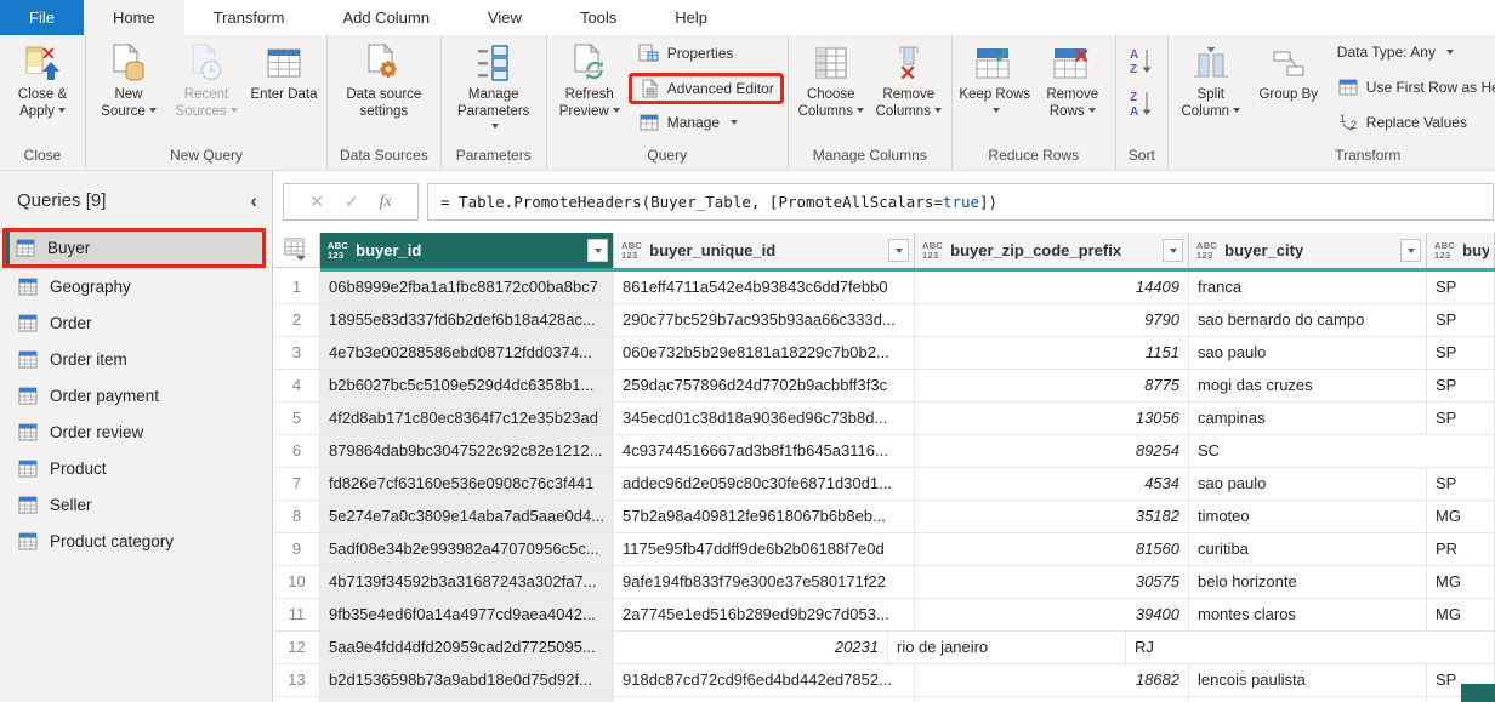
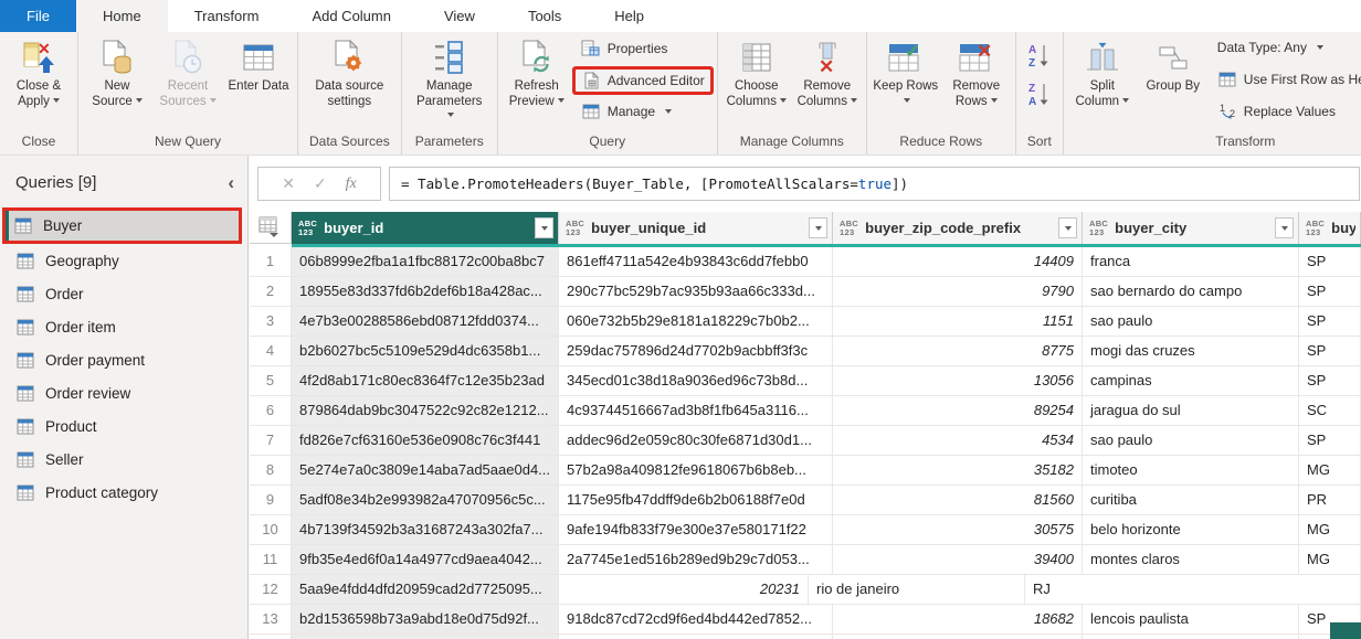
  File
  Home
  Transform
  Add Column
  View
  Tools
  Help
  ✕
  Close & Apply
  Close
  New Source
  Recent Sources
  Enter Data
  New Query
  Data source settings
  Data Sources
  Manage Parameters
  Parameters
  Refresh Preview
  Properties
  Advanced Editor
  Manage
  Query
  Choose Columns
  ✕
  Remove Columns
  Manage Columns
  ✓
  Keep Rows
  ✕
  Remove Rows
  Reduce Rows
  A
  Z
  Z
  A
  Sort
  Split Column
  Group By
  Data Type: Any
  Use First Row as H
  1
  2
  Replace Values
  Transform
  Queries [9]
  ‹
  Buyer
  Geography
  Order
  Order item
  Order payment
  Order review
  Product
  Seller
  Product category
  ✕
  ✓
  fx
  = Table.PromoteHeaders(Buyer_Table, [PromoteAllScalars=true])
  ABC
  123
  buyer_id
  ABC
  123
  buyer_unique_id
  ABC
  123
  buyer_zip_code_prefix
  ABC
  123
  buyer_city
  ABC
  123
  buy
  1
  06b8999e2fba1a1fbc88172c00ba8bc7
  861eff4711a542e4b93843c6dd7febb0
  14409
  franca
  SP
  2
  18955e83d337fd6b2def6b18a428ac...
  290c77bc529b7ac935b93aa66c333d...
  9790
  sao bernardo do campo
  SP
  3
  4e7b3e00288586ebd08712fdd0374...
  060e732b5b29e8181a18229c7b0b2...
  1151
  sao paulo
  SP
  4
  b2b6027bc5c5109e529d4dc6358b1...
  259dac757896d24d7702b9acbbff3f3c
  8775
  mogi das cruzes
  SP
  5
  4f2d8ab171c80ec8364f7c12e35b23ad
  345ecd01c38d18a9036ed96c73b8d...
  13056
  campinas
  SP
  6
  879864dab9bc3047522c92c82e1212...
  4c93744516667ad3b8f1fb645a3116...
  89254
+ jaragua do sul
  SC
  7
  fd826e7cf63160e536e0908c76c3f441
  addec96d2e059c80c30fe6871d30d1...
  4534
  sao paulo
  SP
  8
  5e274e7a0c3809e14aba7ad5aae0d4...
  57b2a98a409812fe9618067b6b8eb...
  35182
  timoteo
  MG
  9
  5adf08e34b2e993982a47070956c5c...
  1175e95fb47ddff9de6b2b06188f7e0d
  81560
  curitiba
  PR
  10
  4b7139f34592b3a31687243a302fa7...
  9afe194fb833f79e300e37e580171f22
  30575
  belo horizonte
  MG
  11
  9fb35e4ed6f0a14a4977cd9aea4042...
  2a7745e1ed516b289ed9b29c7d053...
  39400
  montes claros
  MG
  12
  5aa9e4fdd4dfd20959cad2d7725095...
  20231
  rio de janeiro
  RJ
  13
  b2d1536598b73a9abd18e0d75d92f...
  918dc87cd72cd9f6ed4bd442ed7852...
  18682
  lencois paulista
  SP
